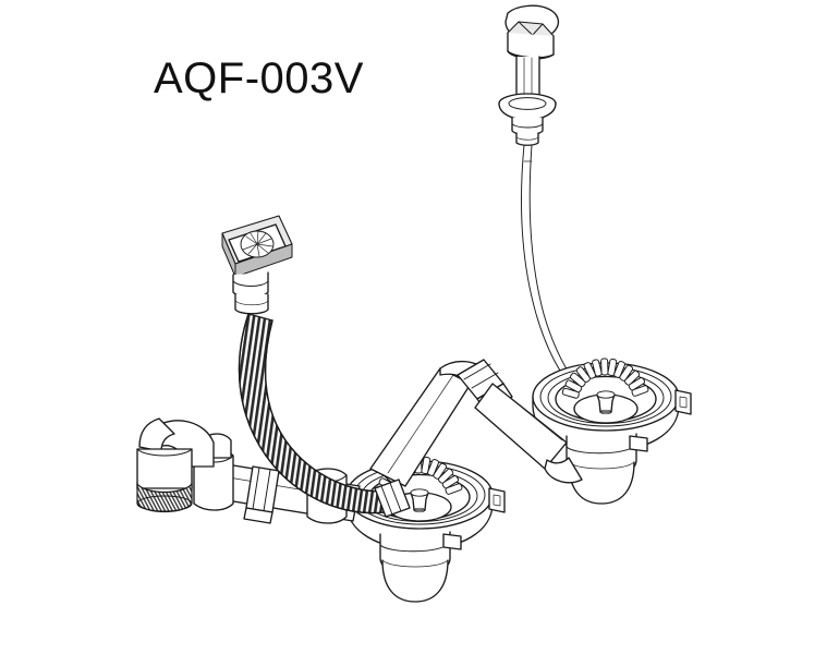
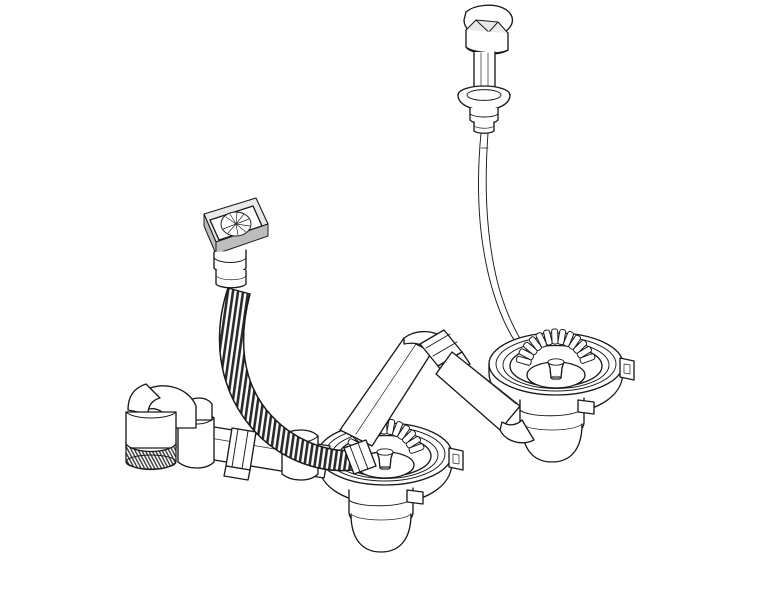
- AQF-003V
